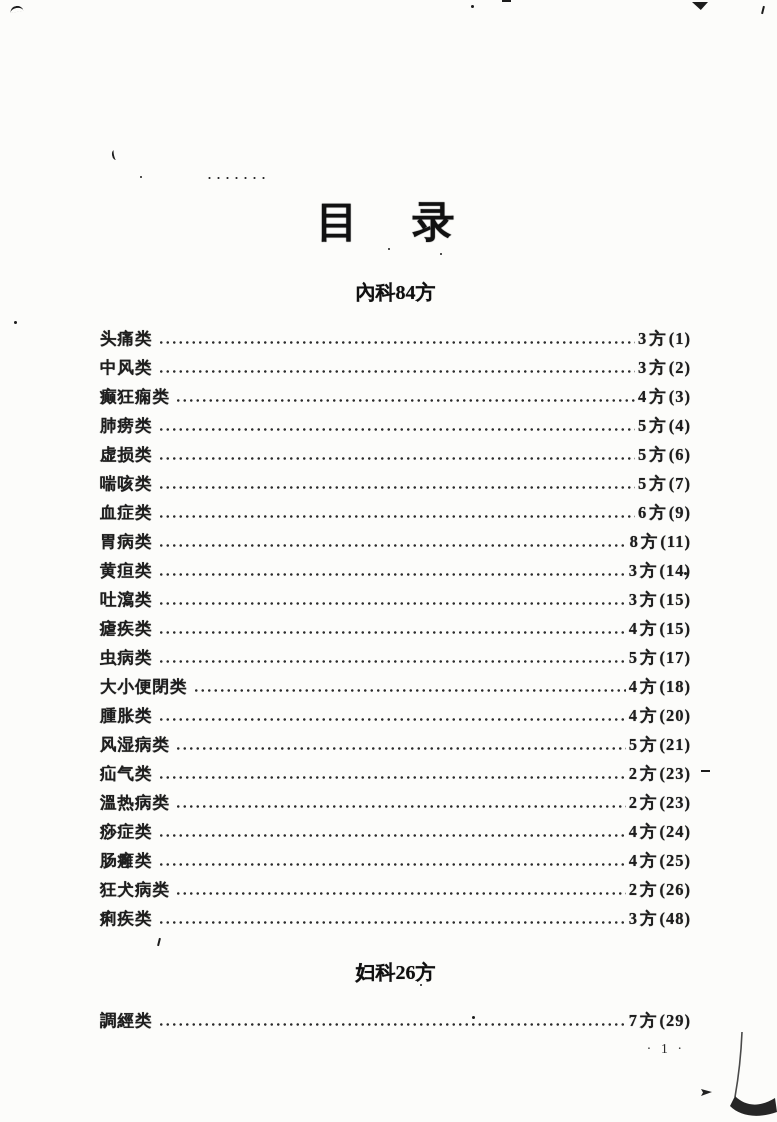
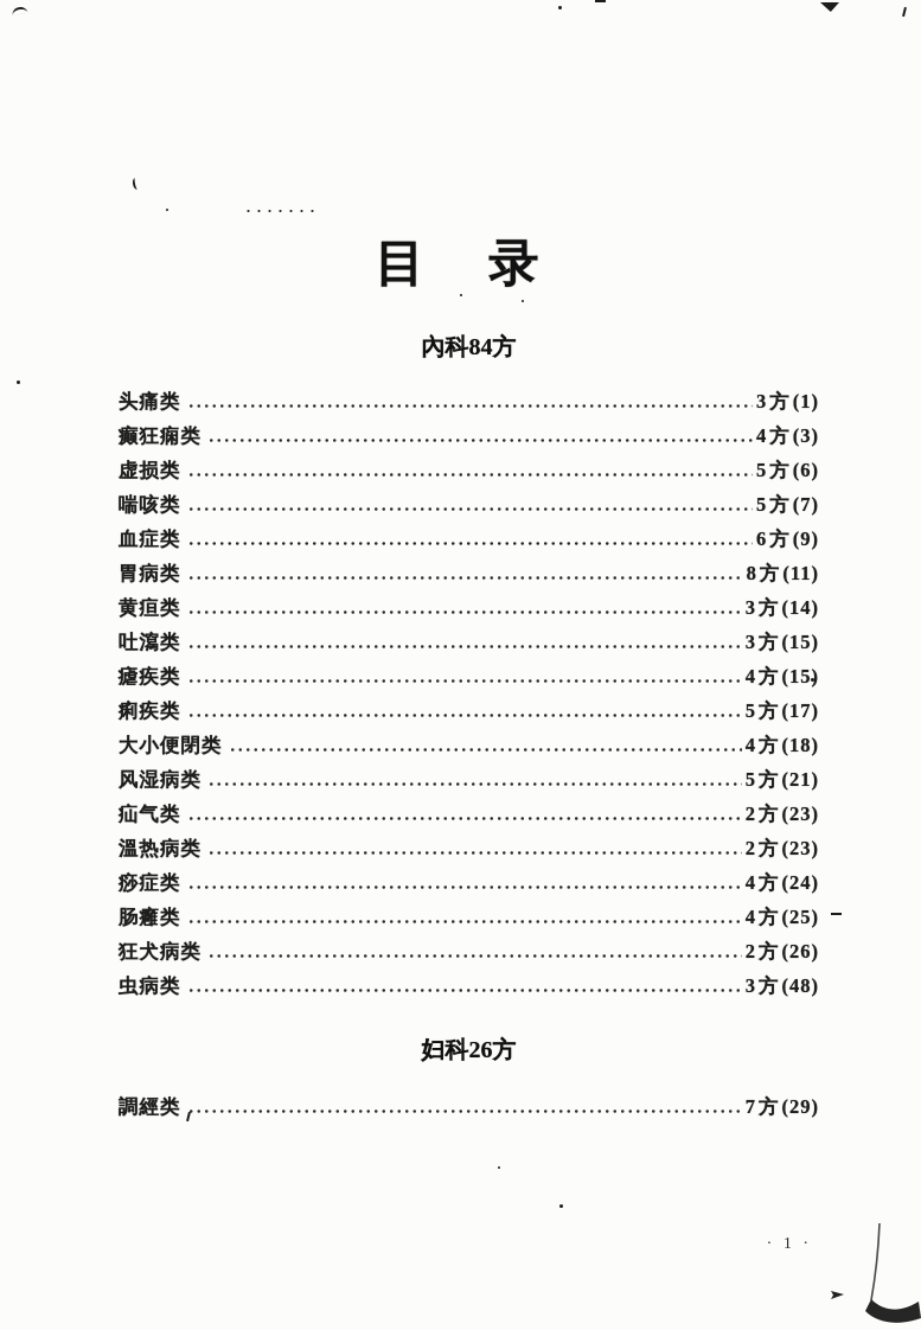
  目 录
  內科84方
  头痛类
  3方(1)
- 中风类
- 3方(2)
  癫狂痫类
  4方(3)
- 肺痨类
- 5方(4)
  虚损类
  5方(6)
  喘咳类
  5方(7)
  血症类
  6方(9)
  胃病类
  8方(11)
  黄疸类
  3方(14)
  吐瀉类
  3方(15)
  瘧疾类
  4方(15)
- 虫病类
+ 痢疾类
  5方(17)
  大小便閉类
  4方(18)
- 腫胀类
- 4方(20)
  风湿病类
  5方(21)
  疝气类
  2方(23)
  溫热病类
  2方(23)
  痧症类
  4方(24)
  肠癰类
  4方(25)
  狂犬病类
  2方(26)
- 痢疾类
+ 虫病类
  3方(48)
  妇科26方
  調經类
  7方(29)
  · 1 ·
